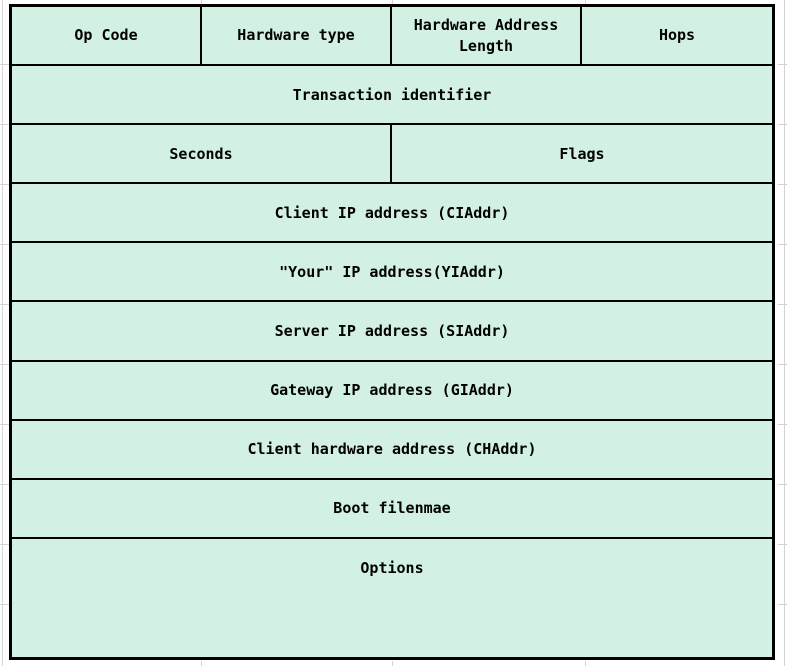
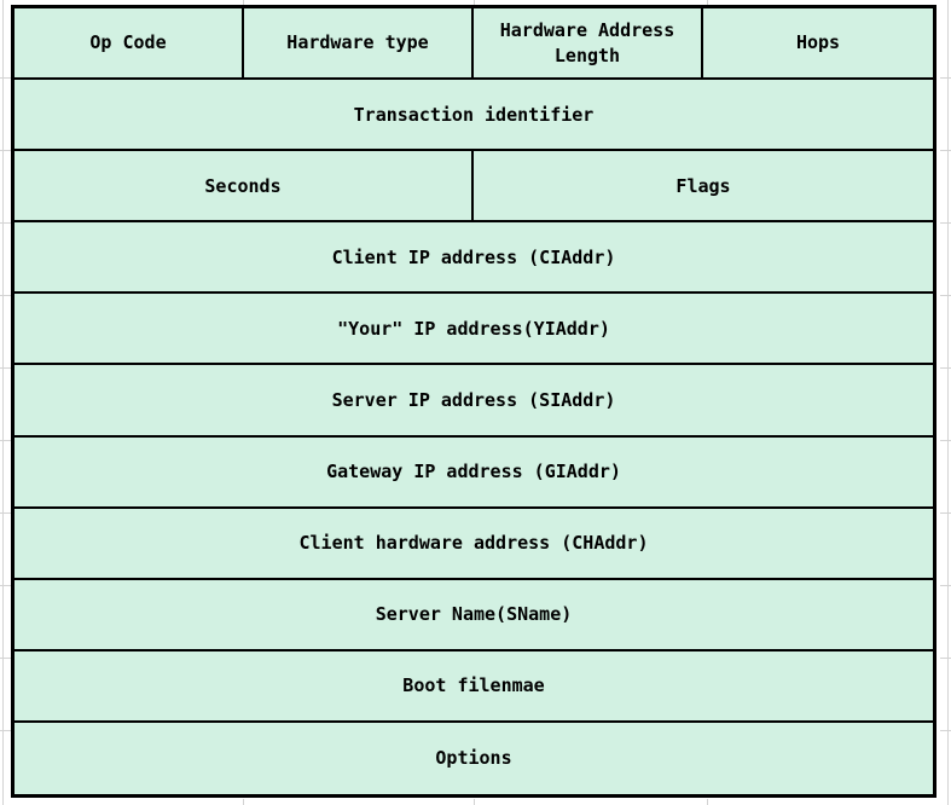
  Op Code
  Hardware type
  Hardware Address Length
  Hops
  Transaction identifier
  Seconds
  Flags
  Client IP address (CIAddr)
  "Your" IP address(YIAddr)
  Server IP address (SIAddr)
  Gateway IP address (GIAddr)
  Client hardware address (CHAddr)
+ Server Name(SName)
  Boot filenmae
  Options
